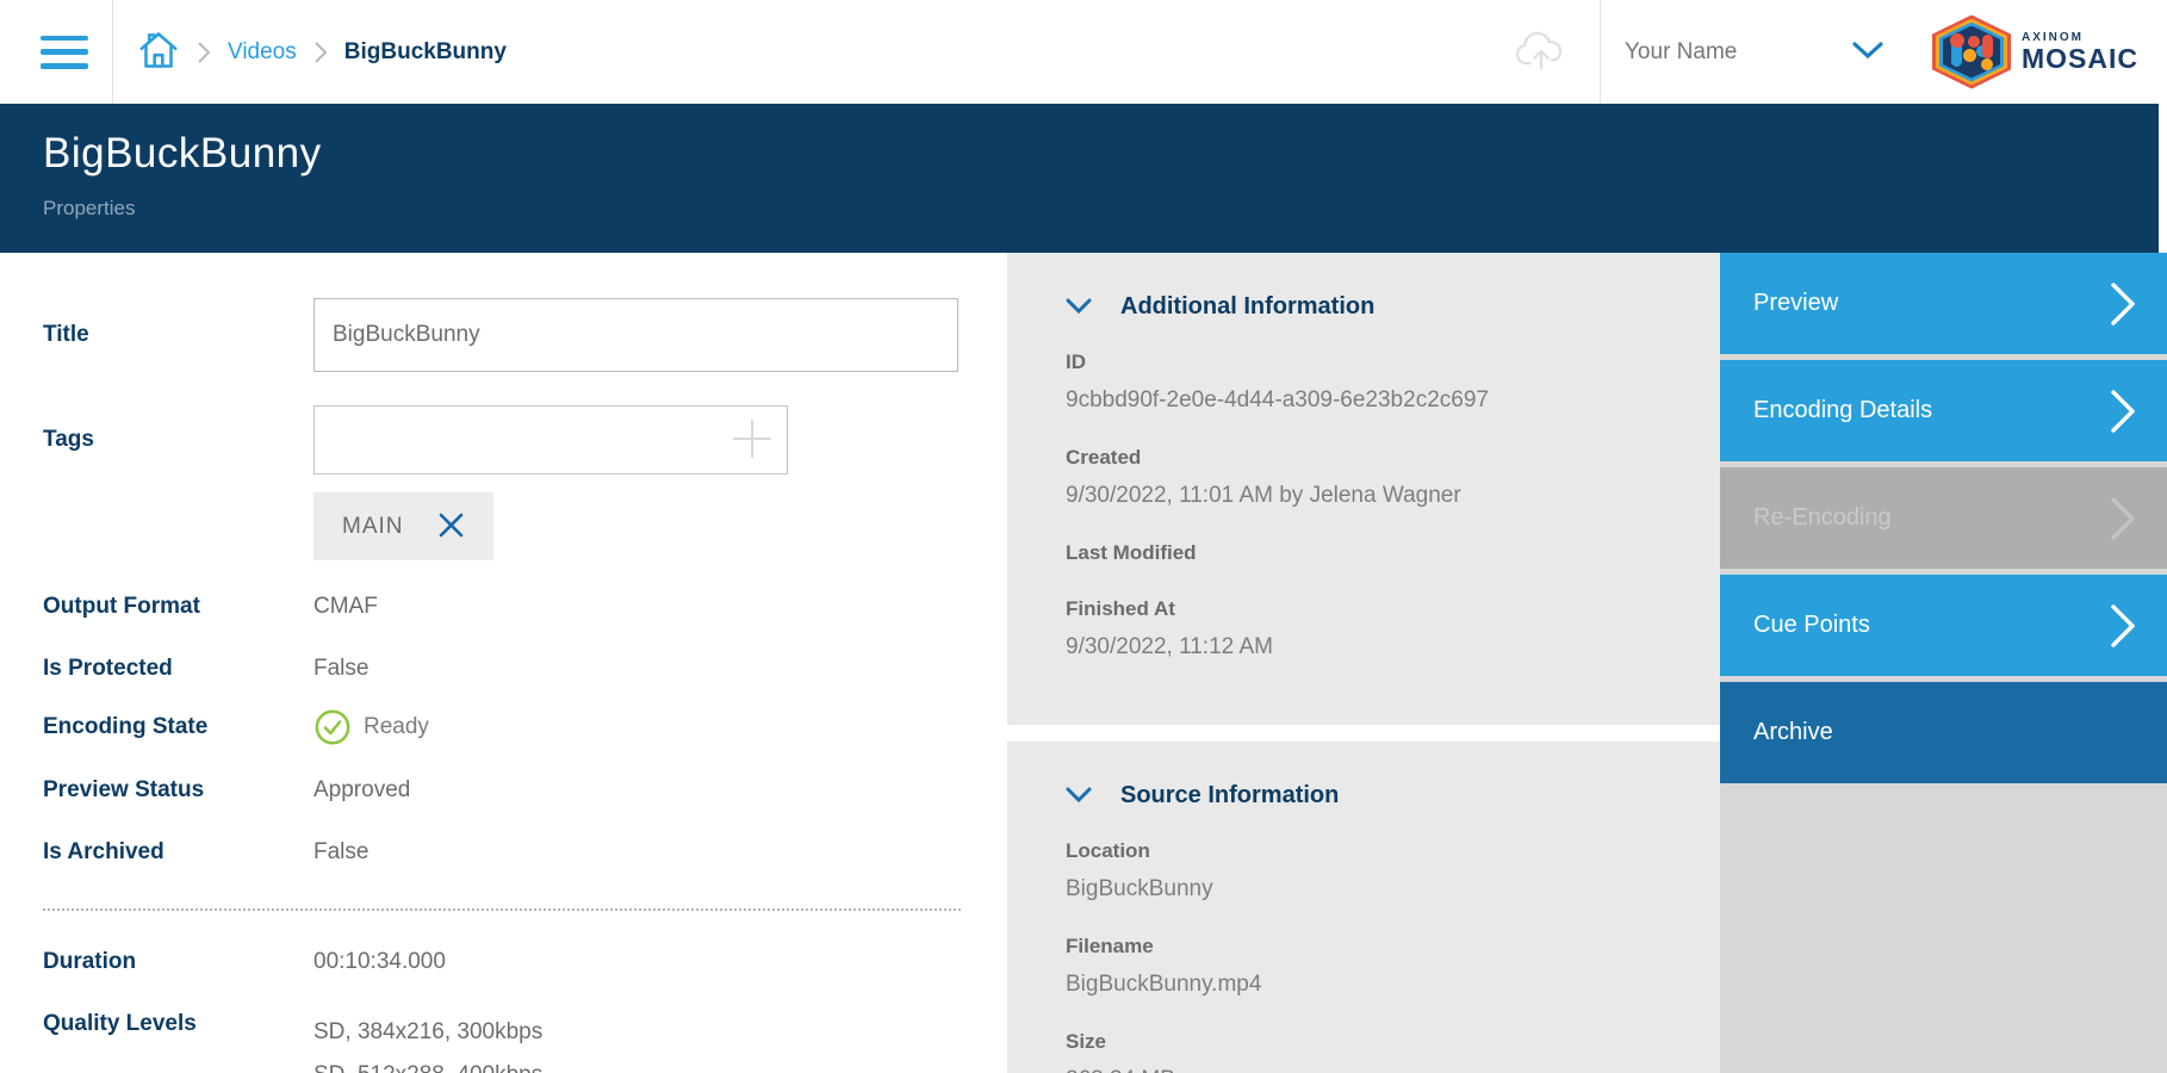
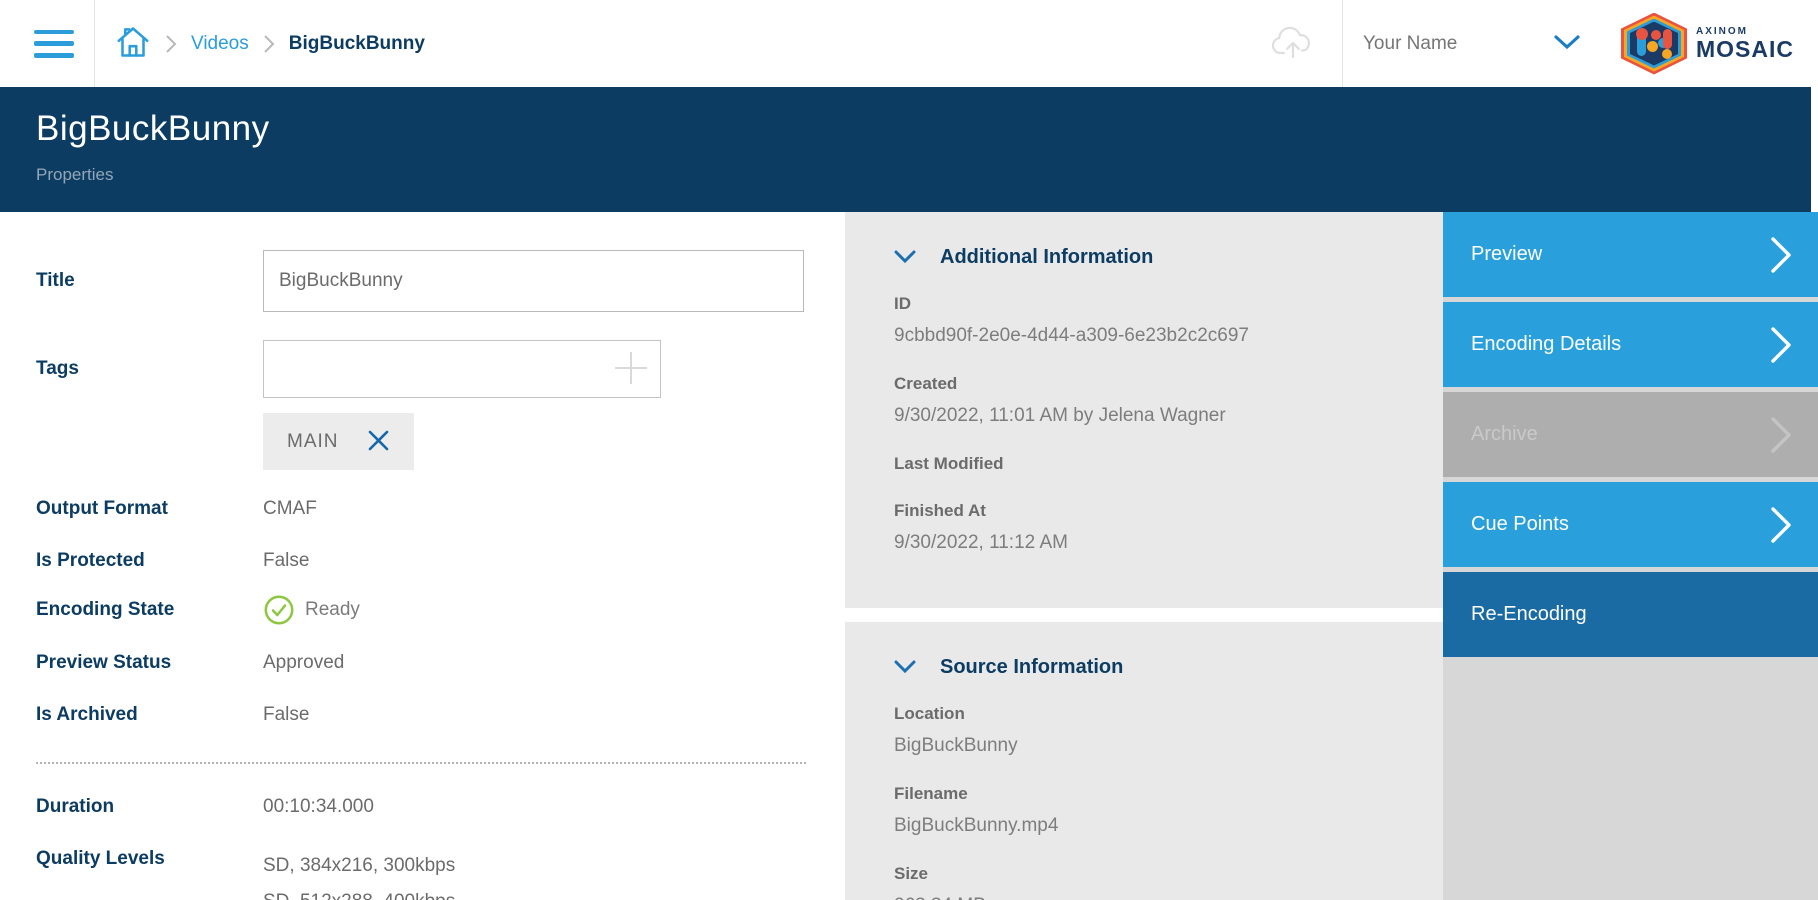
  Videos
  BigBuckBunny
  Your Name
  AXINOM
  MOSAIC
  BigBuckBunny
  Properties
  Title
  BigBuckBunny
  Tags
  MAIN
  Output Format
  CMAF
  Is Protected
  False
  Encoding State
  Ready
  Preview Status
  Approved
  Is Archived
  False
  Duration
  00:10:34.000
  Quality Levels
  SD, 384x216, 300kbps
  Additional Information
  ID
  9cbbd90f-2e0e-4d44-a309-6e23b2c2c697
  Created
  9/30/2022, 11:01 AM by Jelena Wagner
  Last Modified
  Finished At
  9/30/2022, 11:12 AM
  Source Information
  Location
  BigBuckBunny
  Filename
  BigBuckBunny.mp4
  Size
  Preview
  Encoding Details
- Re-Encoding
+ Archive
  Cue Points
- Archive
+ Re-Encoding
